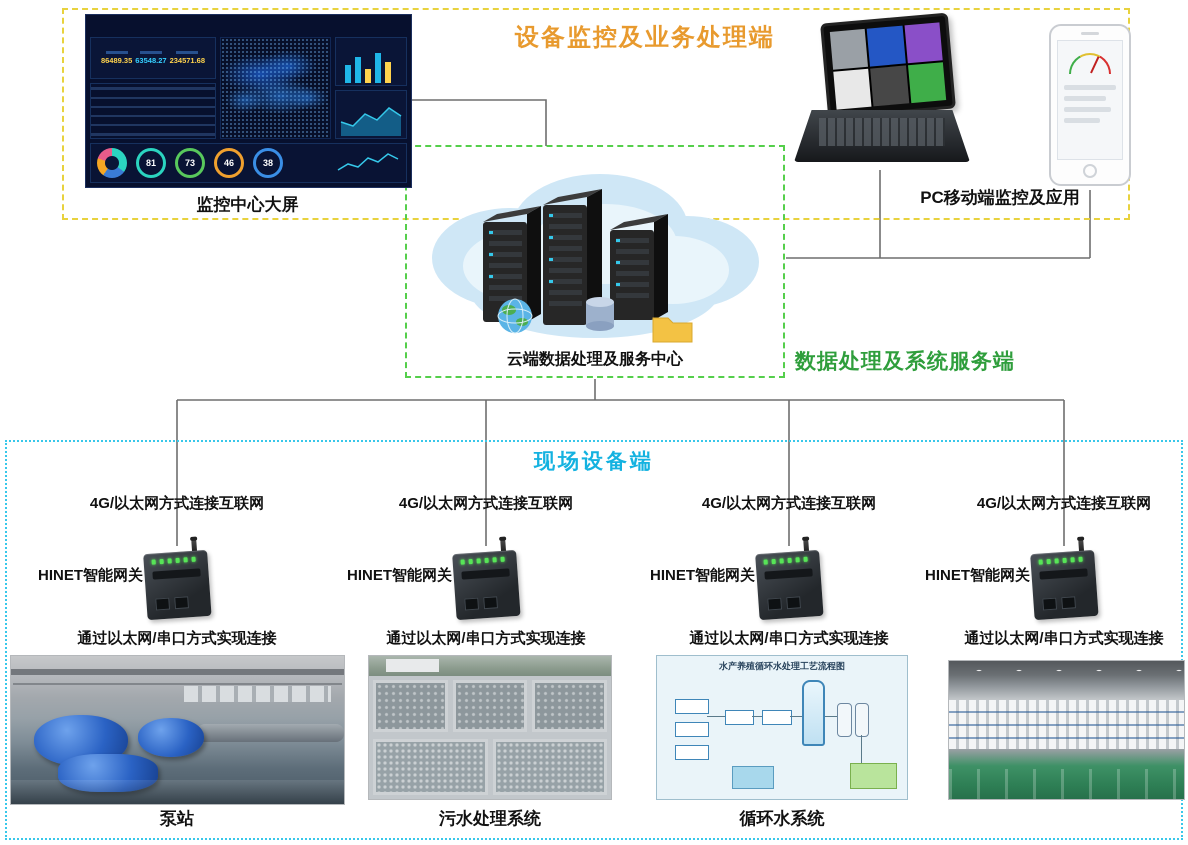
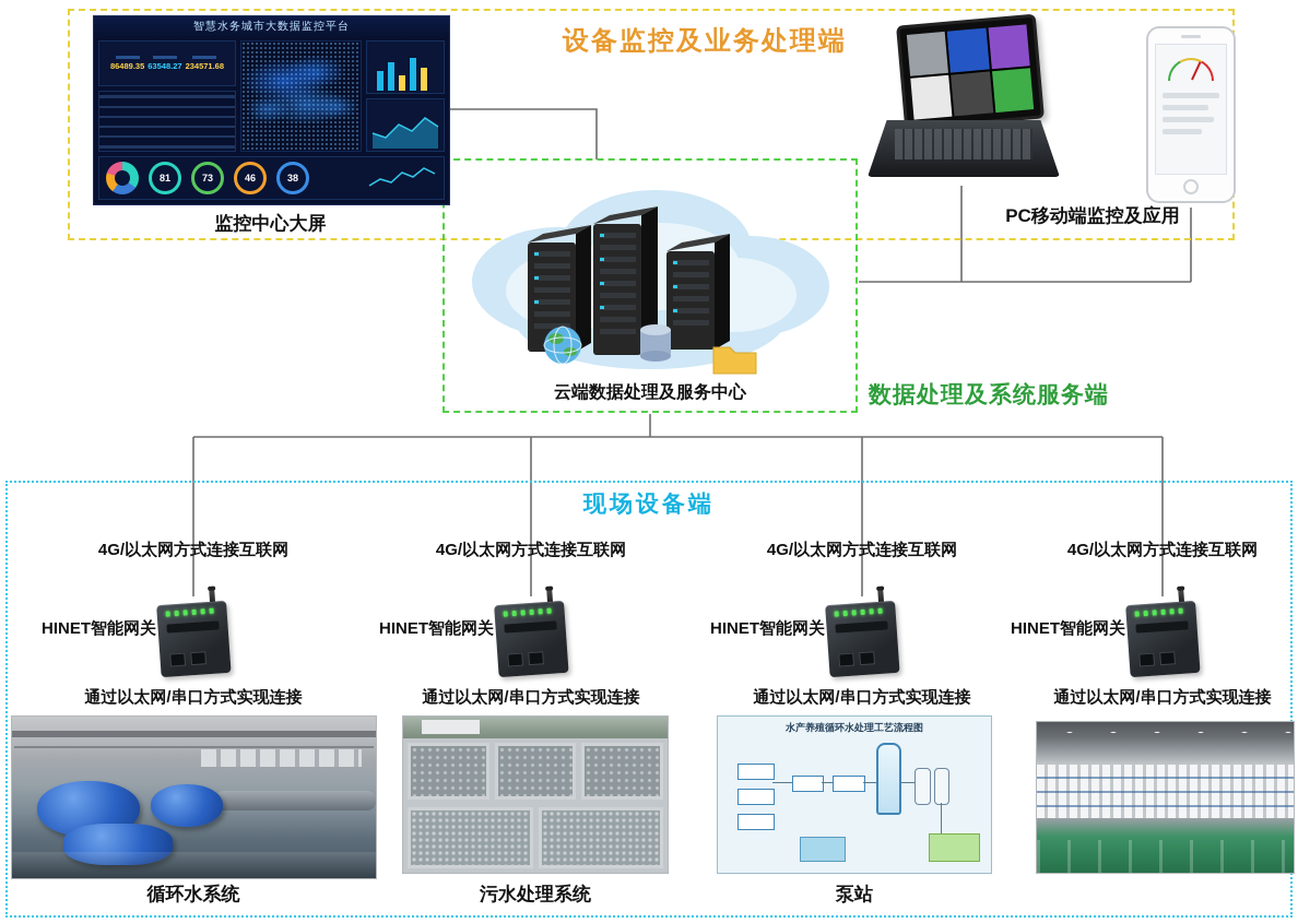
  设备监控及业务处理端
  数据处理及系统服务端
  现场设备端
+ 智慧水务城市大数据监控平台
  86489.35
  63548.27
  234571.68
  81
  73
  46
  38
  监控中心大屏
  PC移动端监控及应用
  云端数据处理及服务中心
  4G/以太网方式连接互联网
  4G/以太网方式连接互联网
  4G/以太网方式连接互联网
  4G/以太网方式连接互联网
  HINET智能网关
  HINET智能网关
  HINET智能网关
  HINET智能网关
  通过以太网/串口方式实现连接
  通过以太网/串口方式实现连接
  通过以太网/串口方式实现连接
  通过以太网/串口方式实现连接
  水产养殖循环水处理工艺流程图
- 泵站
+ 循环水系统
  污水处理系统
- 循环水系统
+ 泵站
